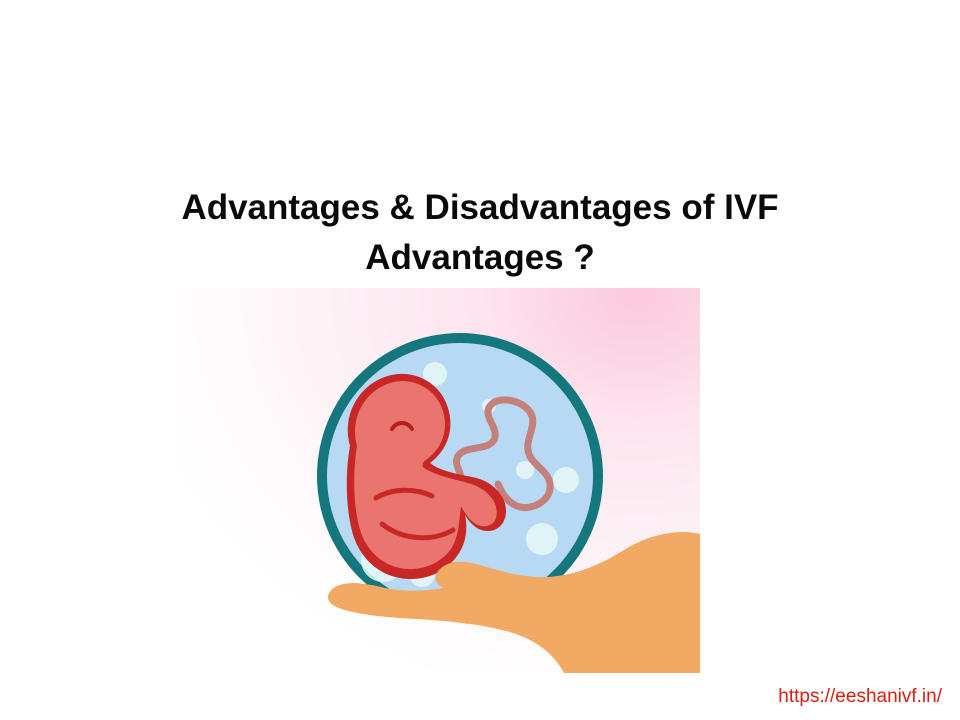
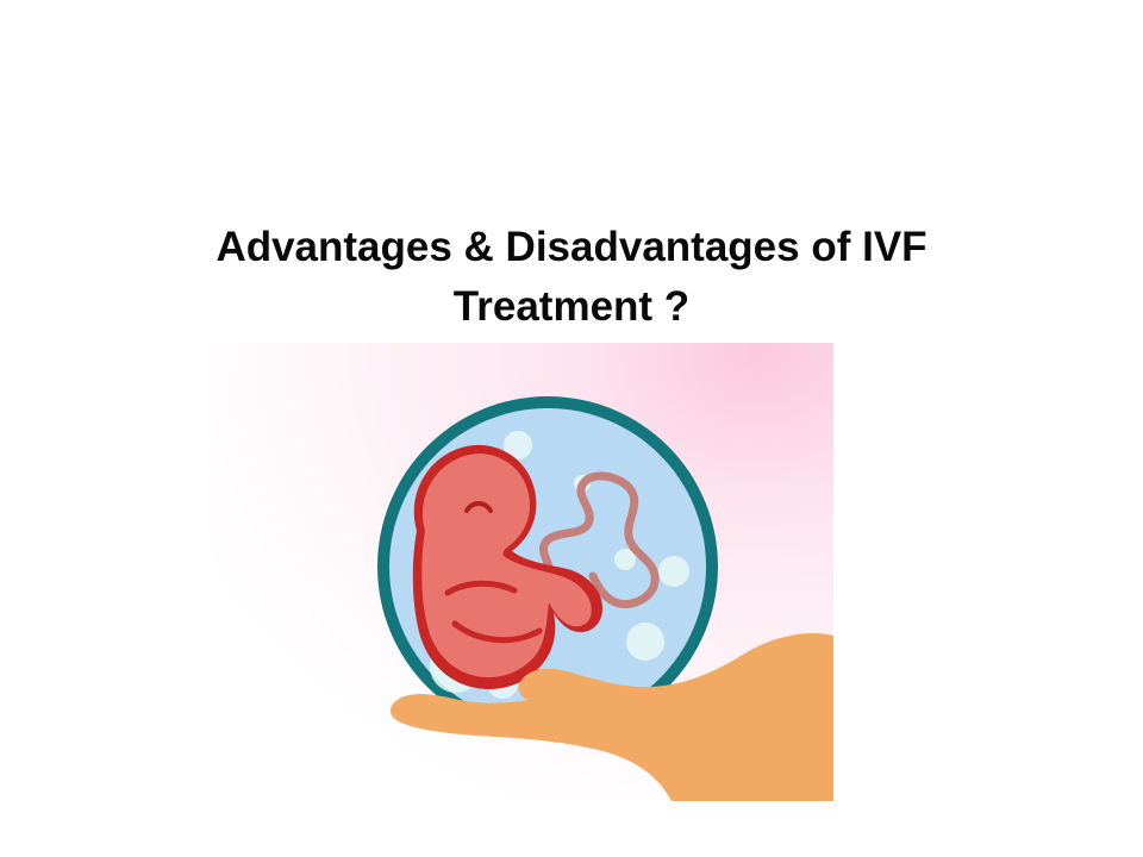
- Advantages & Disadvantages of IVF Advantages ?
+ Advantages & Disadvantages of IVF Treatment ?
- https://eeshanivf.in/
